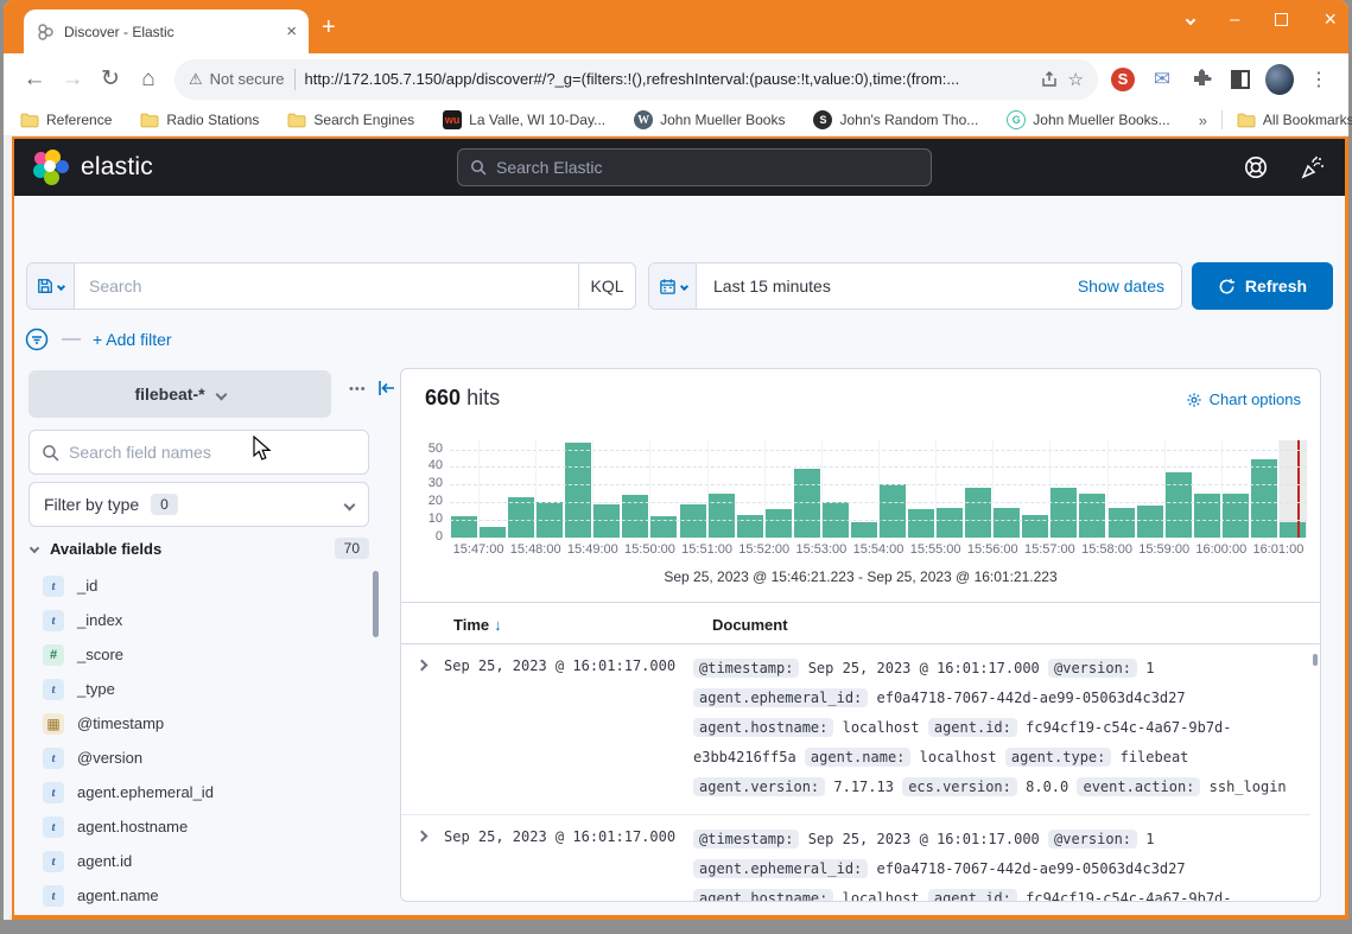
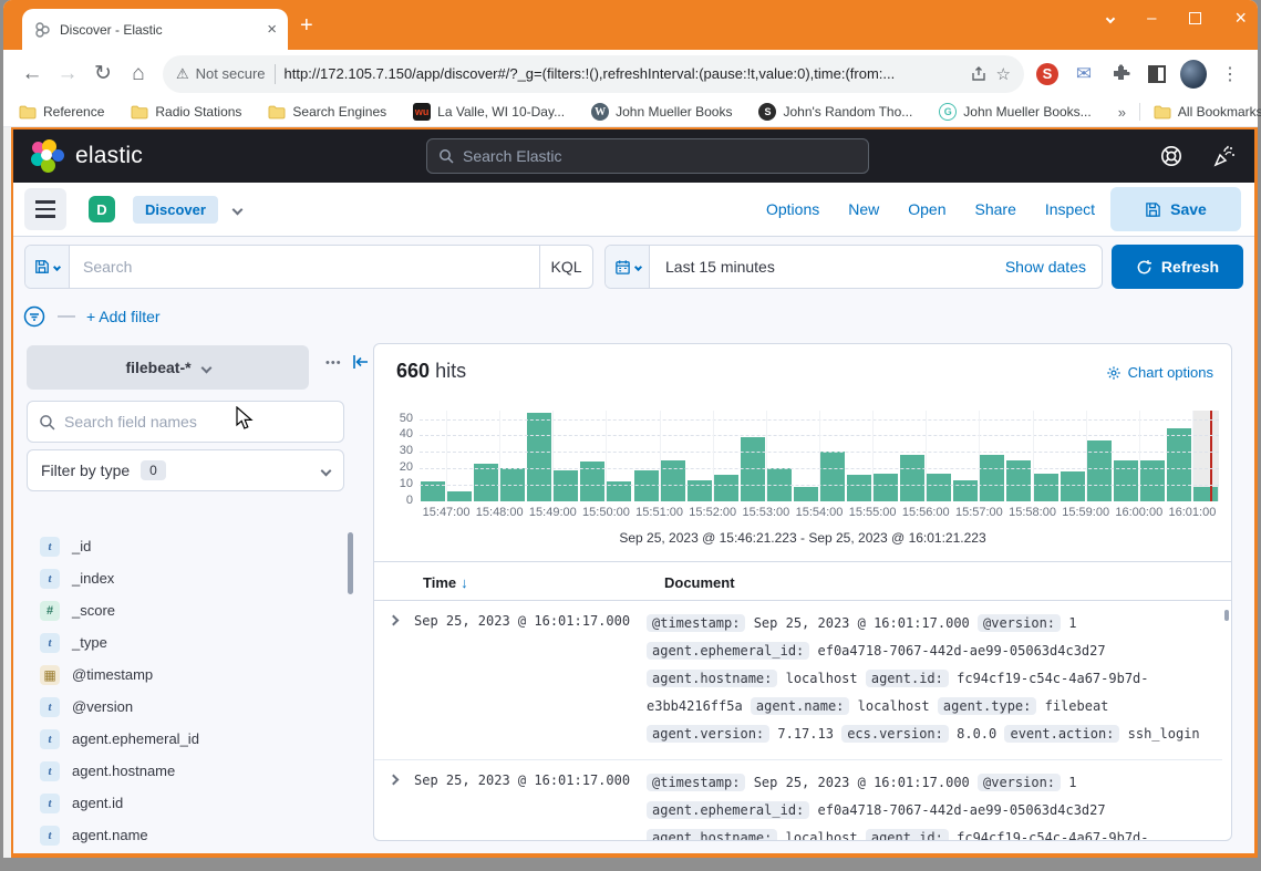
  Discover - Elastic
  ×
  +
  –
  ×
  ←
  →
  ↻
  ⌂
  ⚠
  Not secure
  http://172.105.7.150/app/discover#/?_g=(filters:!(),refreshInterval:(pause:!t,value:0),time:(from:...
  ☆
  S
  ✉
  ⋮
  Reference
  Radio Stations
  Search Engines
  wu
  La Valle, WI 10-Day...
  W
  John Mueller Books
  S
  John's Random Tho...
  G
  John Mueller Books...
  »
  All Bookmarks
  elastic
  Search Elastic
+ D
+ Discover
+ Options
+ New
+ Open
+ Share
+ Inspect
+ Save
  Search
  KQL
  Last 15 minutes
  Show dates
  Refresh
  —
  + Add filter
  filebeat-*
  •••
  Search field names
  Filter by type
  0
- Available fields
- 70
  t
  _id
  t
  _index
  #
  _score
  t
  _type
  ▦
  @timestamp
  t
  @version
  t
  agent.ephemeral_id
  t
  agent.hostname
  t
  agent.id
  t
  agent.name
  660 hits
  Chart options
  15:47:00
  15:48:00
  15:49:00
  15:50:00
  15:51:00
  15:52:00
  15:53:00
  15:54:00
  15:55:00
  15:56:00
  15:57:00
  15:58:00
  15:59:00
  16:00:00
  16:01:00
  Sep 25, 2023 @ 15:46:21.223 - Sep 25, 2023 @ 16:01:21.223
  Time
  ↓
  Document
  Sep 25, 2023 @ 16:01:17.000
  @timestamp: Sep 25, 2023 @ 16:01:17.000 @version: 1 agent.ephemeral_id: ef0a4718-7067-442d-ae99-05063d4c3d27 agent.hostname: localhost agent.id: fc94cf19-c54c-4a67-9b7d-e3bb4216ff5a agent.name: localhost agent.type: filebeat agent.version: 7.17.13 ecs.version: 8.0.0 event.action: ssh_login
  Sep 25, 2023 @ 16:01:17.000
  @timestamp: Sep 25, 2023 @ 16:01:17.000 @version: 1 agent.ephemeral_id: ef0a4718-7067-442d-ae99-05063d4c3d27 agent.hostname: localhost agent.id: fc94cf19-c54c-4a67-9b7d-
  0
  10
  20
  30
  40
  50
